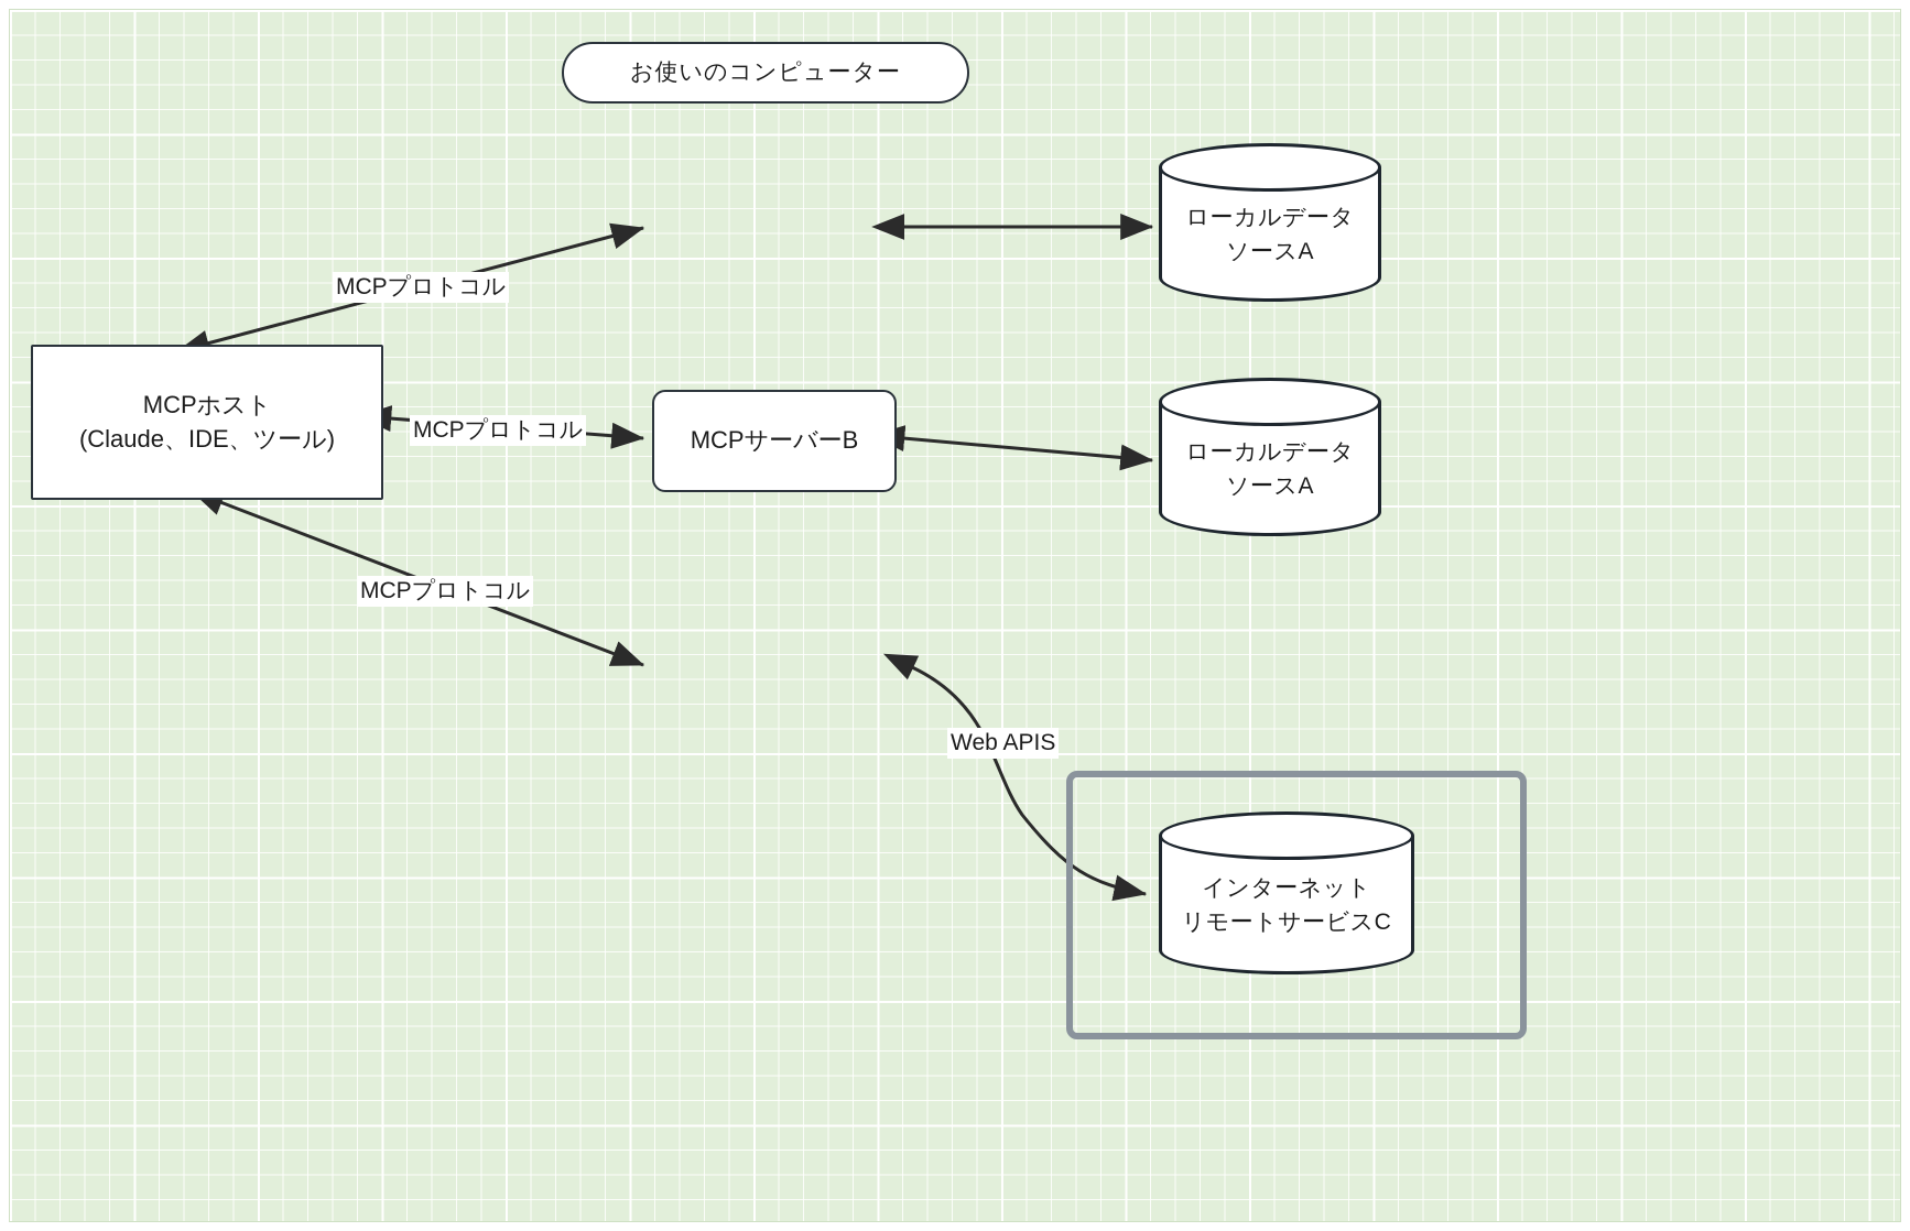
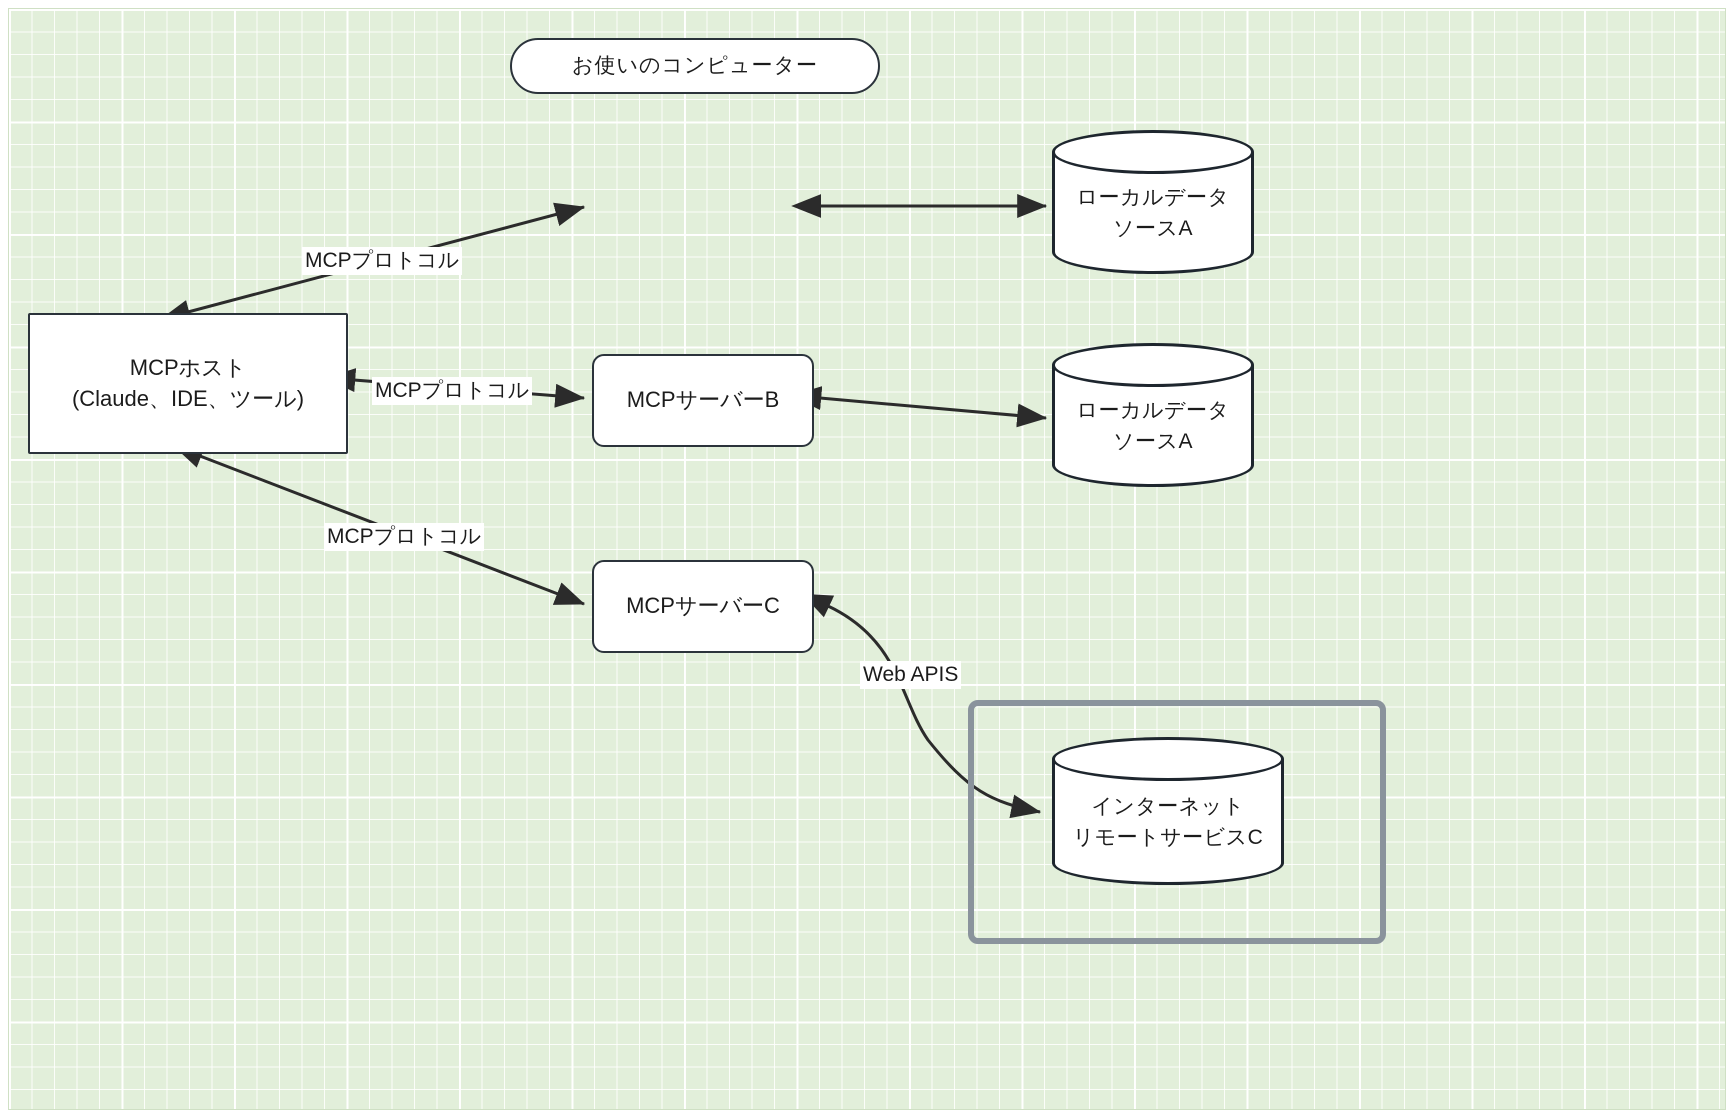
  お使いのコンピューター
  MCPホスト
  (Claude、IDE、ツール)
  MCPサーバーB
+ MCPサーバーC
  ローカルデータ
  ソースA
  ローカルデータ
  ソースA
  インターネット
  リモートサービスC
  MCPプロトコル
  MCPプロトコル
  MCPプロトコル
  Web APIS
